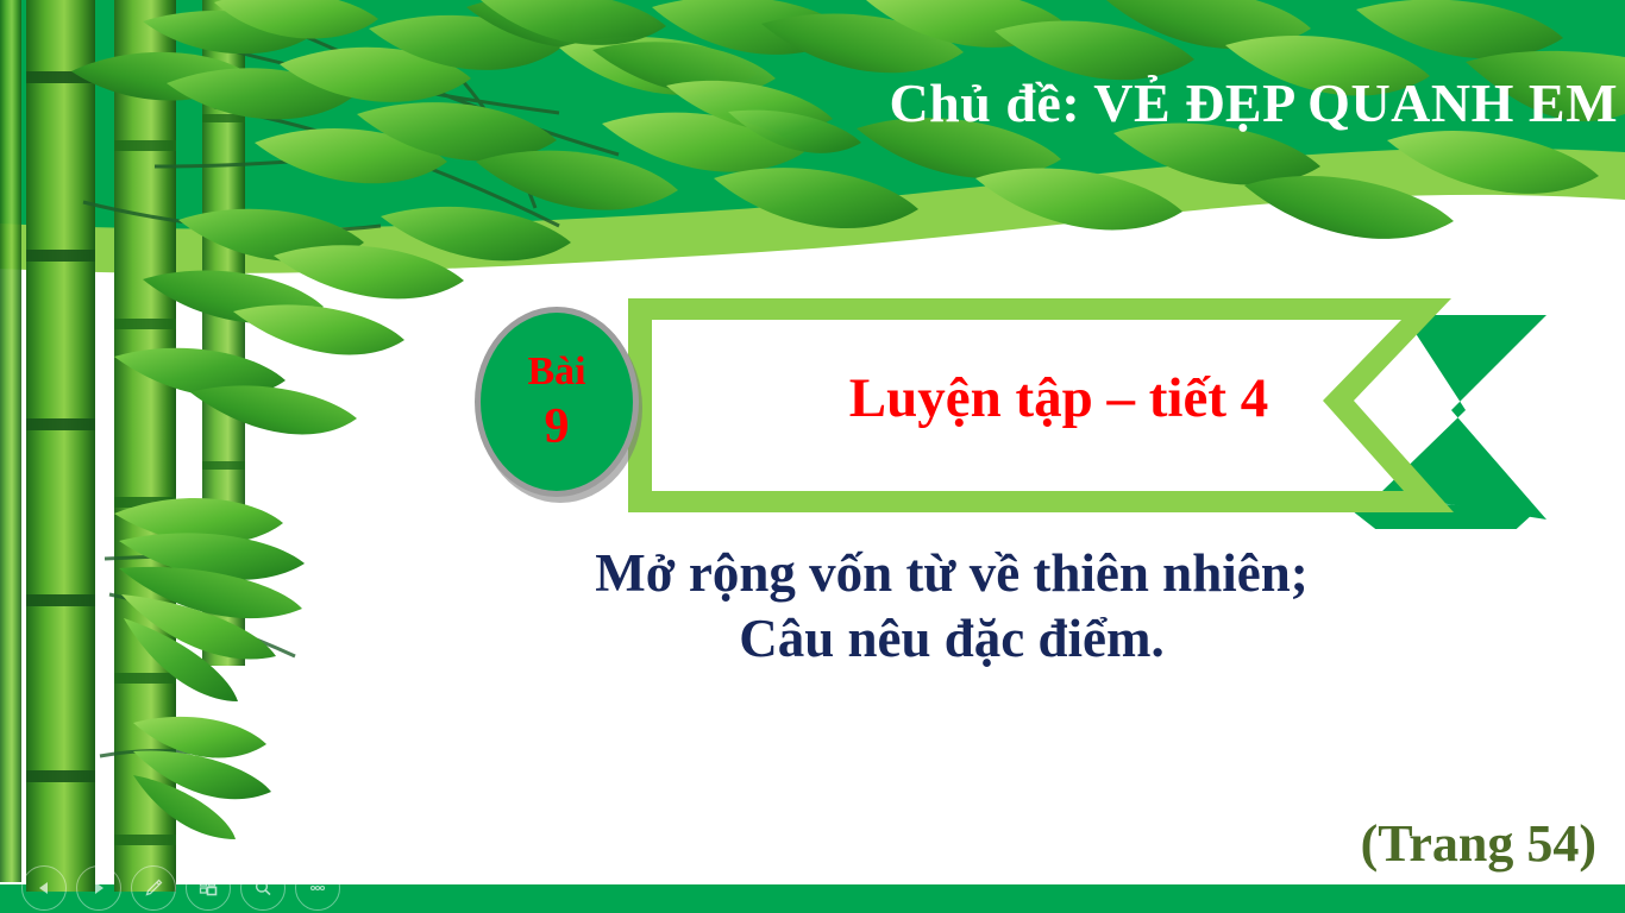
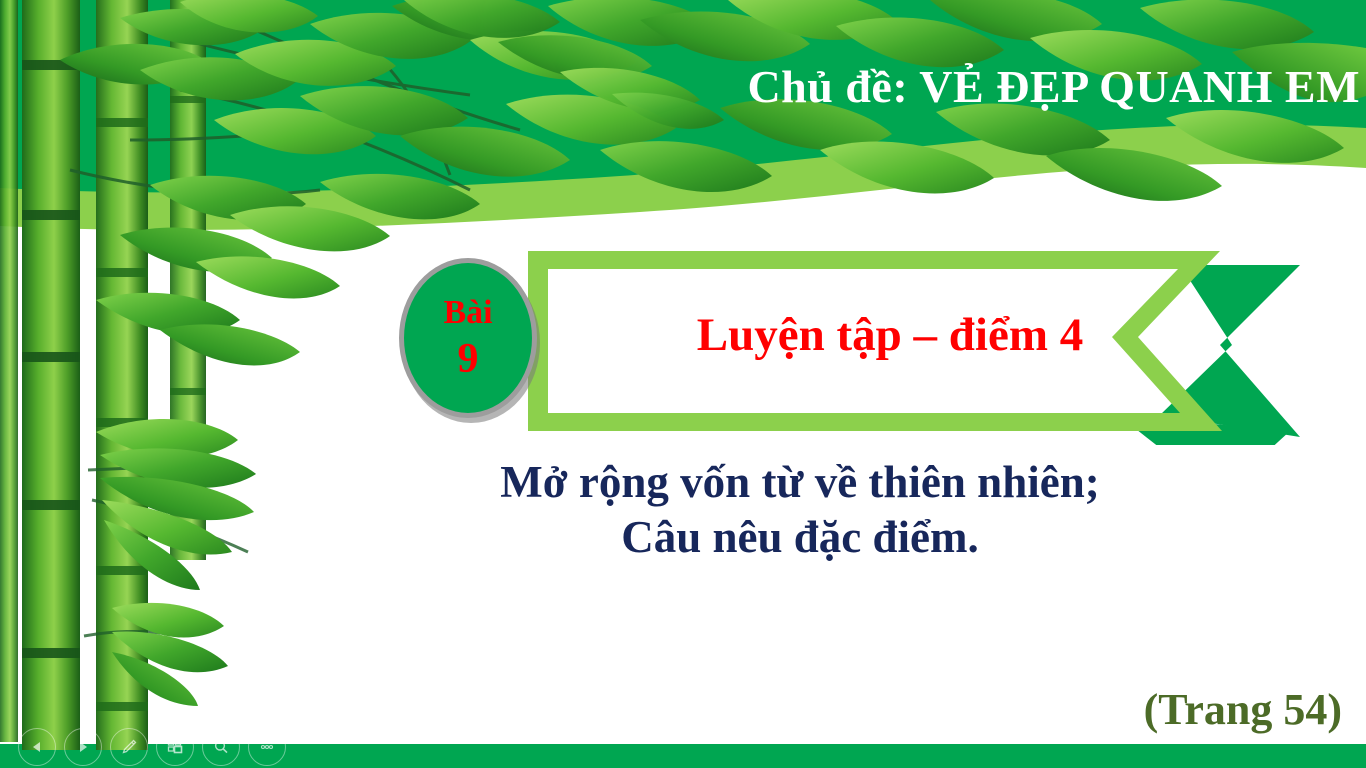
  Chủ đề: VẺ ĐẸP QUANH EM
- Luyện tập – tiết 4
+ Luyện tập – điểm 4
  Bài
  9
  Mở rộng vốn từ về thiên nhiên;
  Câu nêu đặc điểm.
  (Trang 54)
